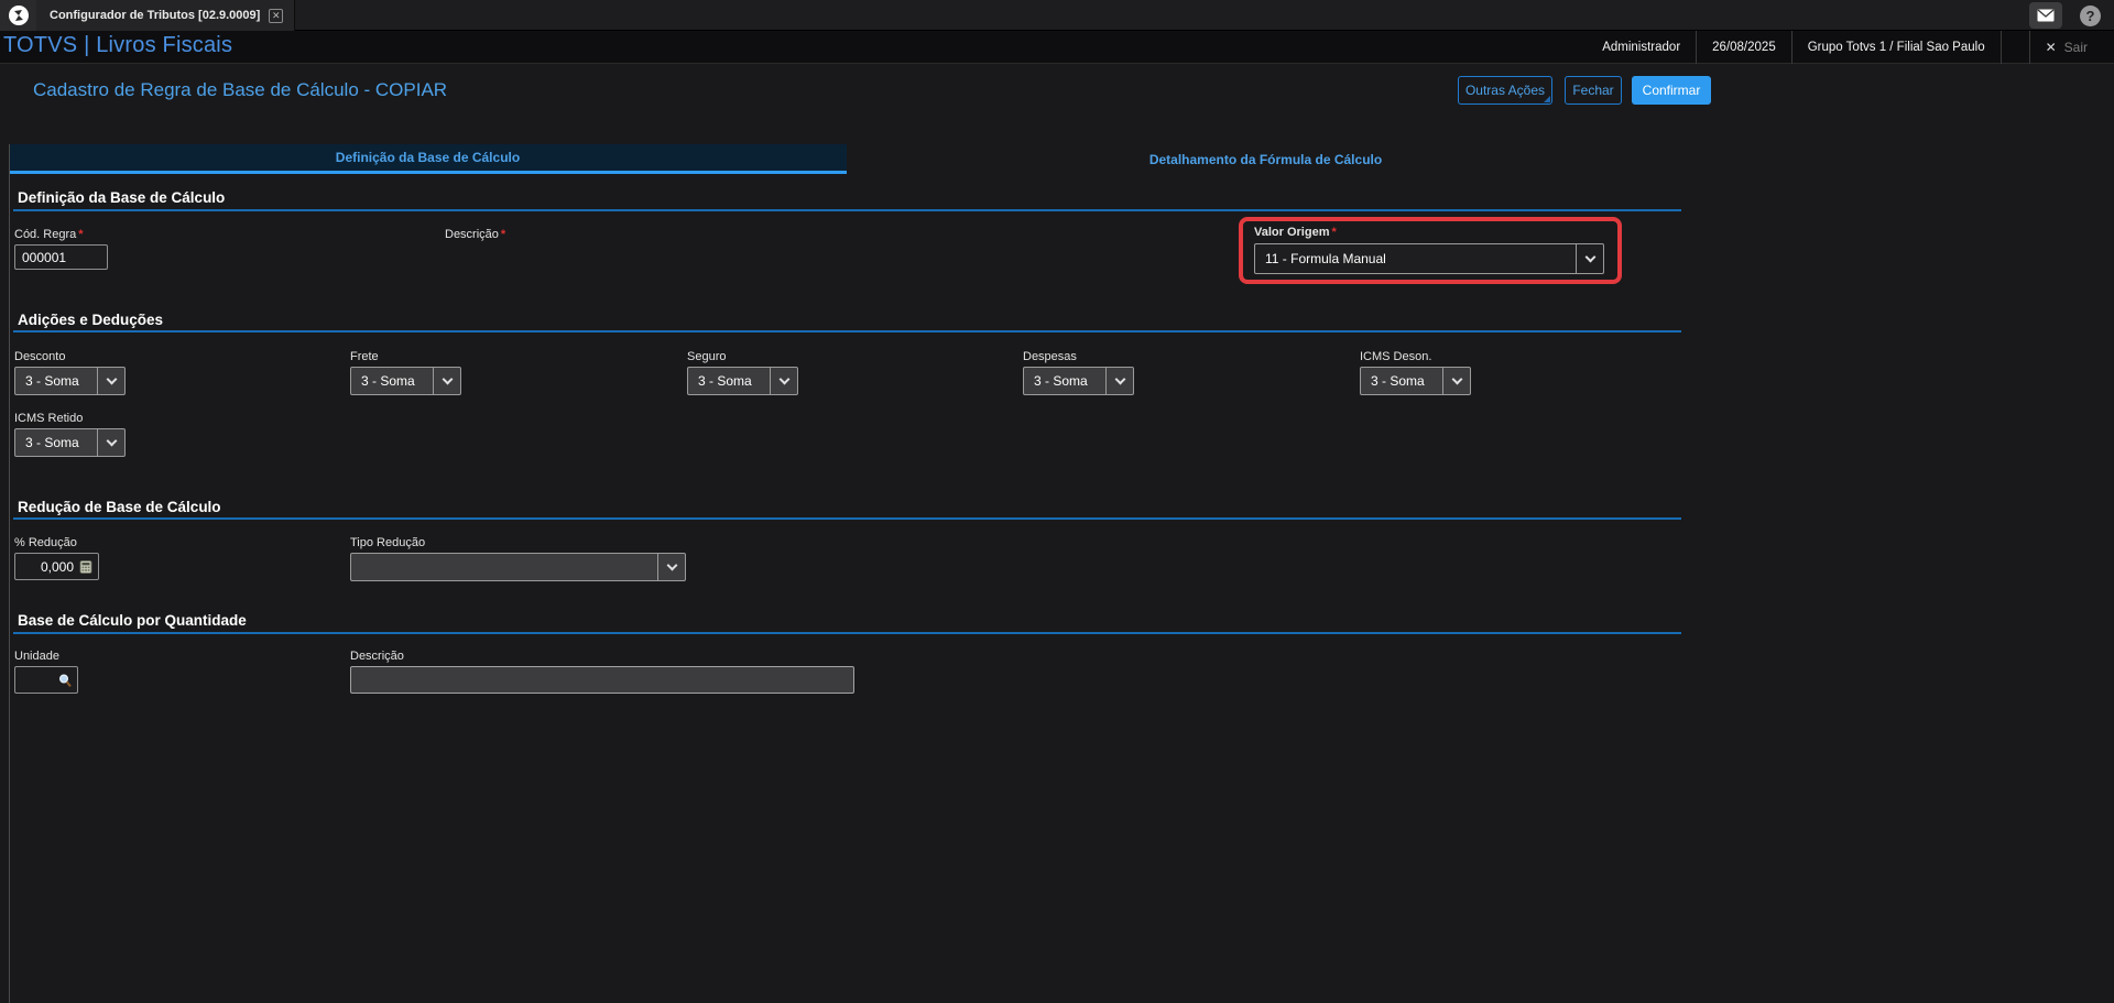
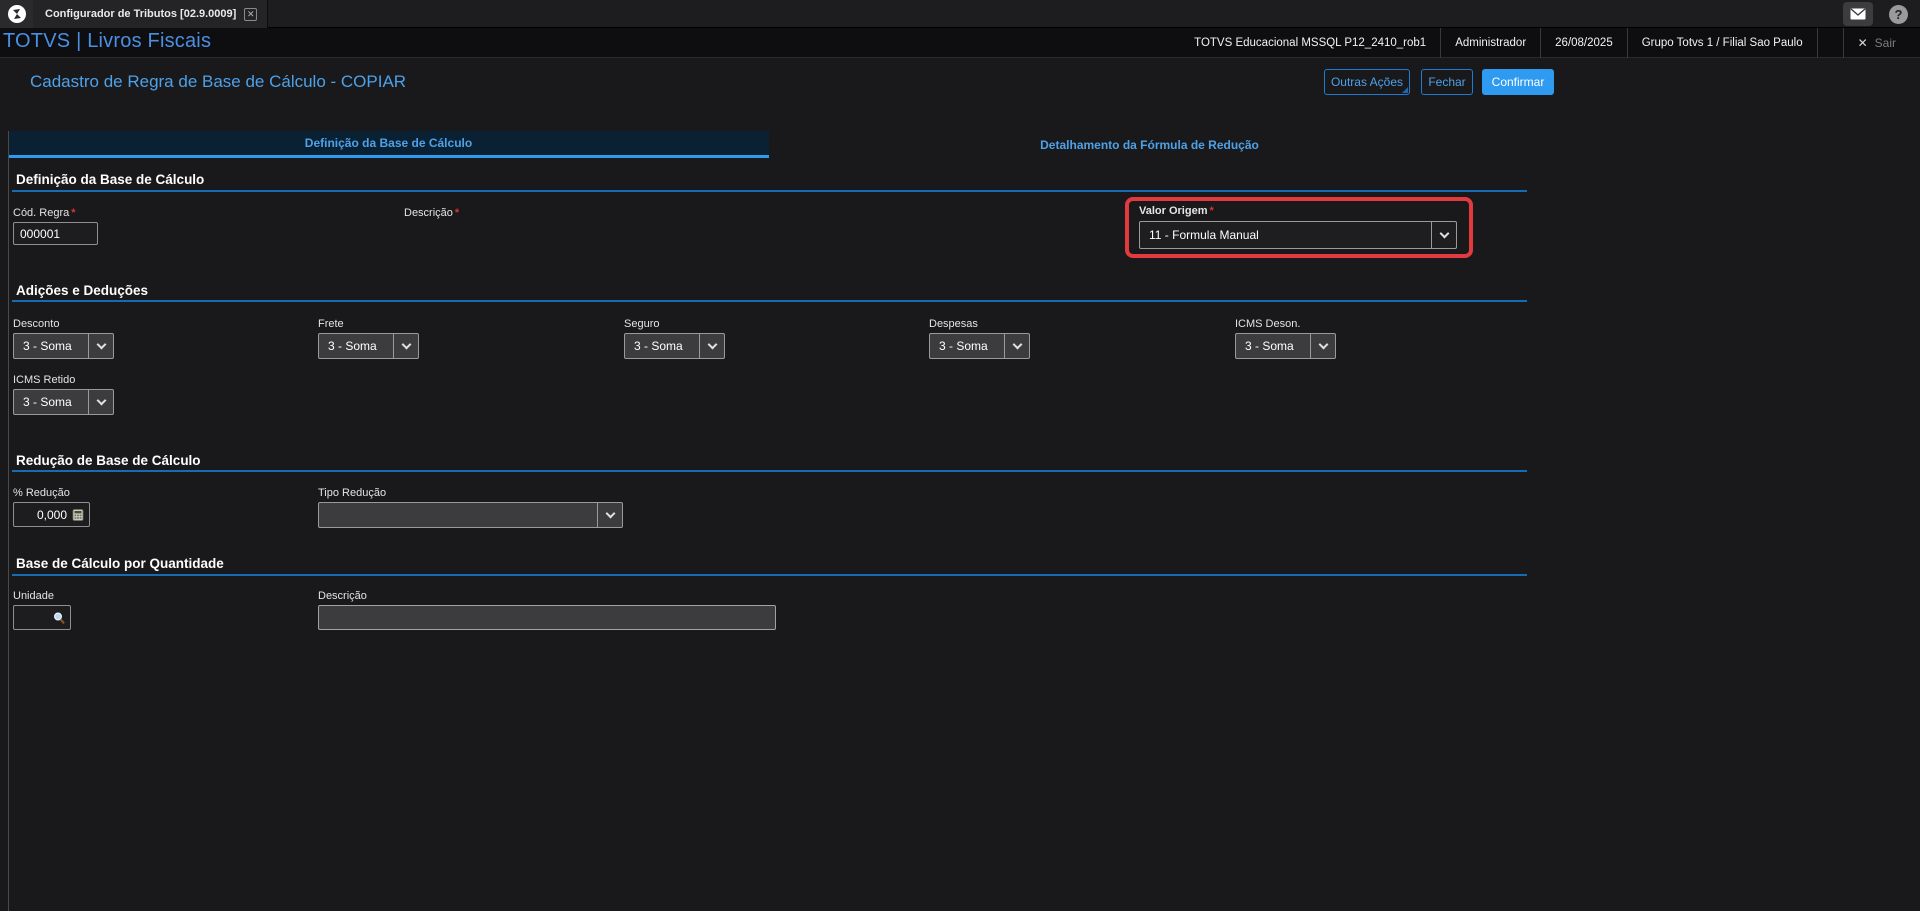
  Configurador de Tributos [02.9.0009]
  ✕
  ?
  TOTVS | Livros Fiscais
+ TOTVS Educacional MSSQL P12_2410_rob1
  Administrador
  26/08/2025
  Grupo Totvs 1 / Filial Sao Paulo
  ✕
  Sair
  Cadastro de Regra de Base de Cálculo - COPIAR
  Outras Ações
  Fechar
  Confirmar
  Definição da Base de Cálculo
- Detalhamento da Fórmula de Cálculo
+ Detalhamento da Fórmula de Redução
  Definição da Base de Cálculo
  Cód. Regra *
  000001
  Descrição *
  Valor Origem *
  11 - Formula Manual
  Adições e Deduções
  Desconto
  Frete
  Seguro
  Despesas
  ICMS Deson.
  3 - Soma
  3 - Soma
  3 - Soma
  3 - Soma
  3 - Soma
  ICMS Retido
  3 - Soma
  Redução de Base de Cálculo
  % Redução
  0,000
  Tipo Redução
  Base de Cálculo por Quantidade
  Unidade
  Descrição
